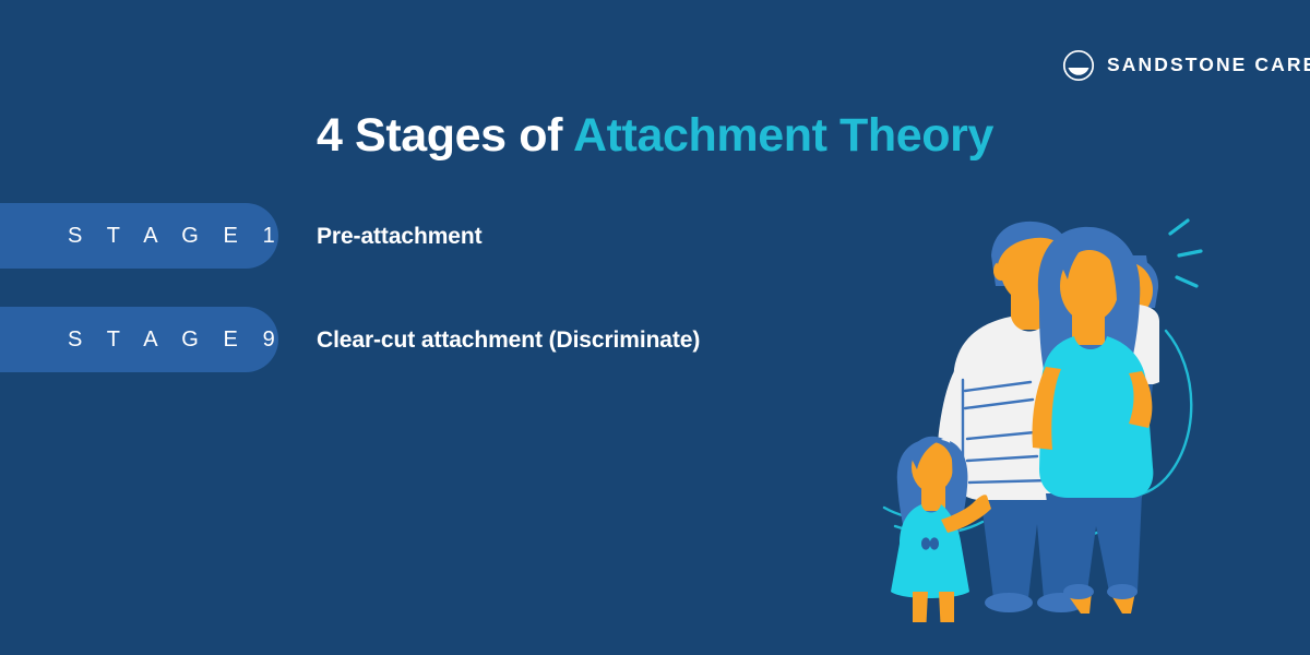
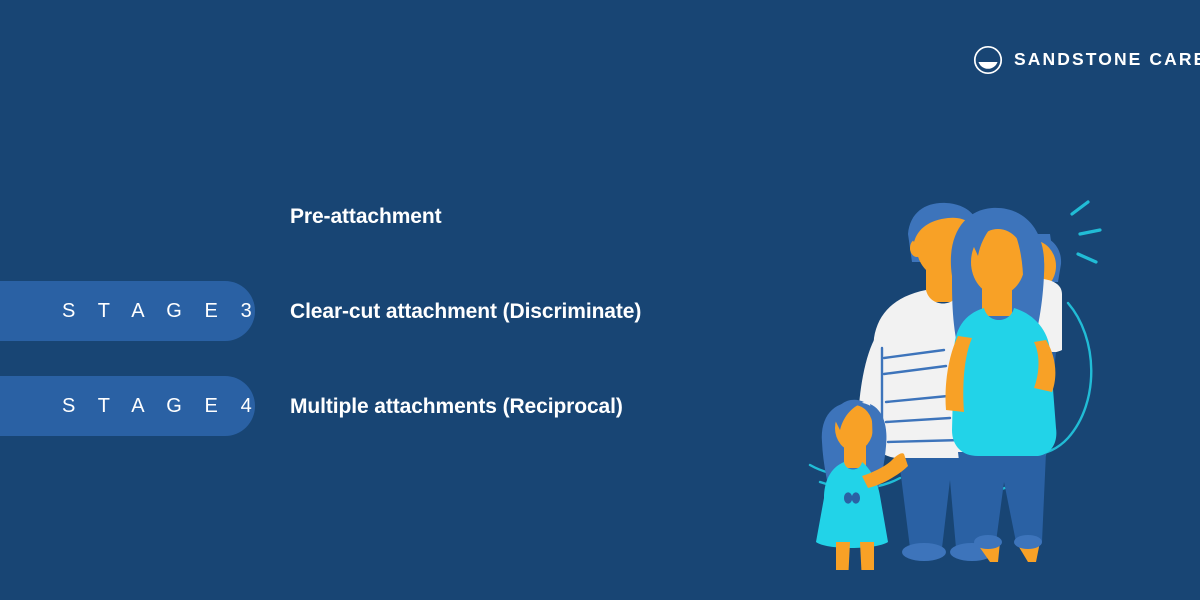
  SANDSTONE CAR
- 4 Stages of Attachment Theory
- S T A G E 1
  Pre-attachment
- S T A G E 9
+ S T A G E 3
  Clear-cut attachment (Discriminate)
+ S T A G E 4
+ Multiple attachments (Reciprocal)
